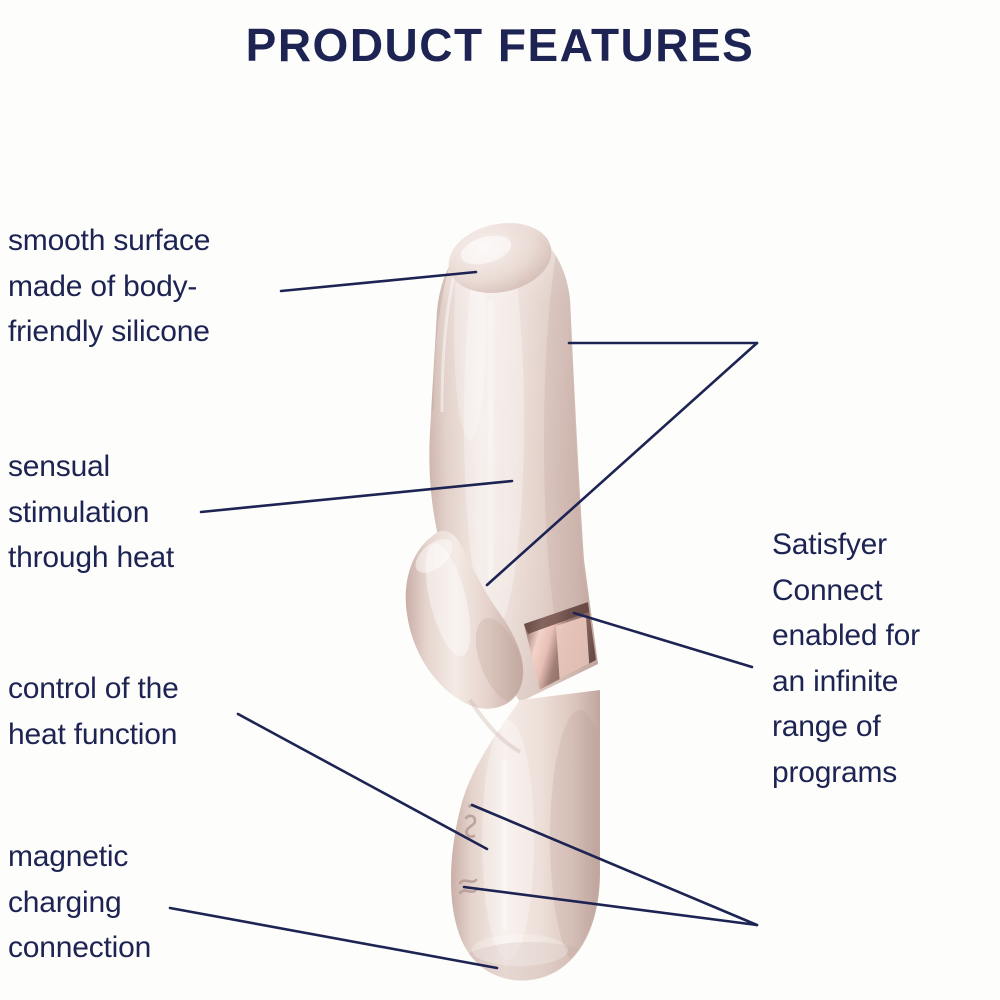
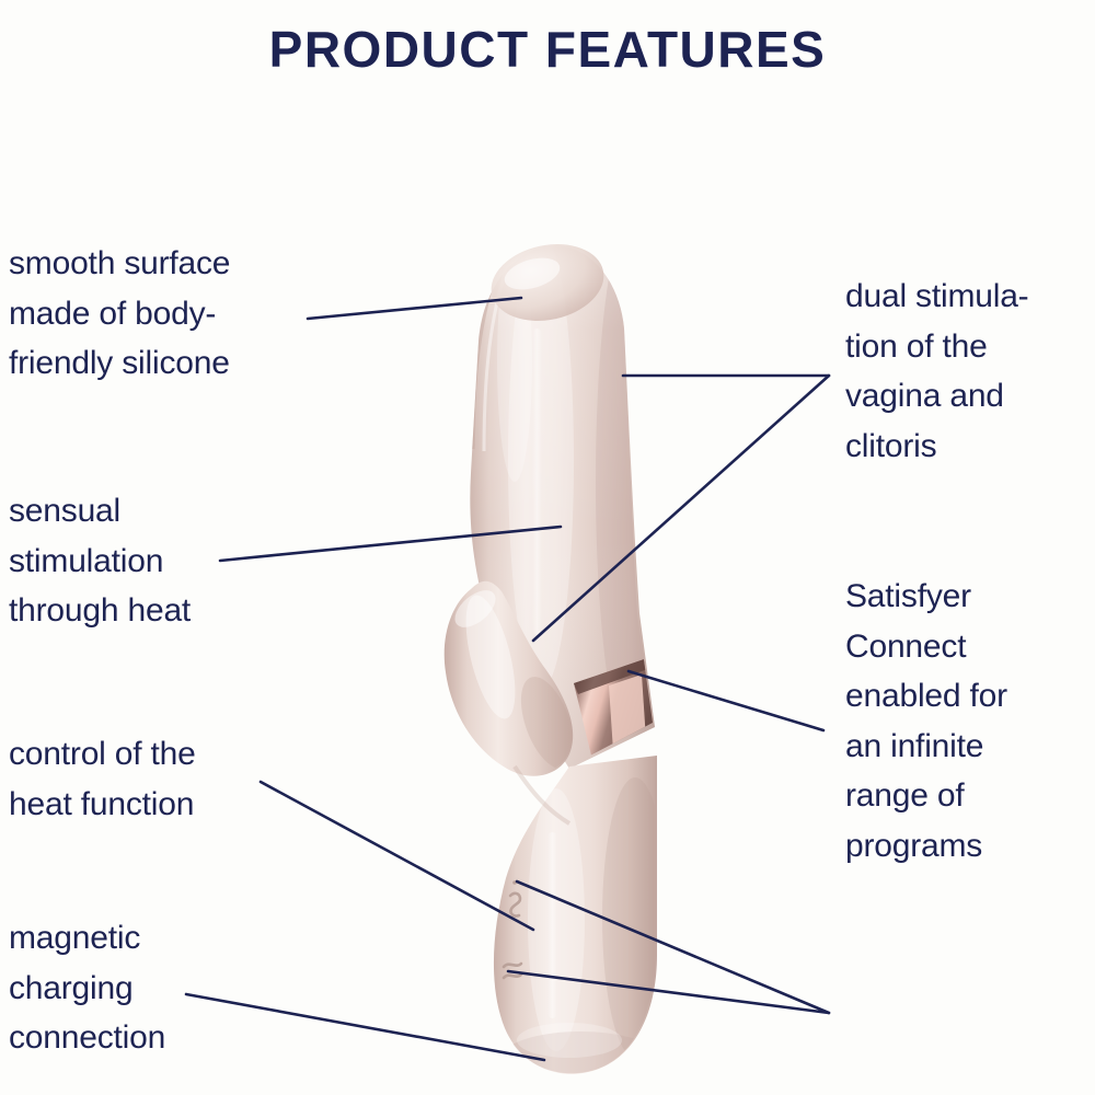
  PRODUCT FEATURES
  smooth surface
  made of body-
  friendly silicone
  sensual
  stimulation
  through heat
  control of the
  heat function
  magnetic
  charging
  connection
+ dual stimula-
+ tion of the
+ vagina and
+ clitoris
  Satisfyer
  Connect
  enabled for
  an infinite
  range of
  programs
